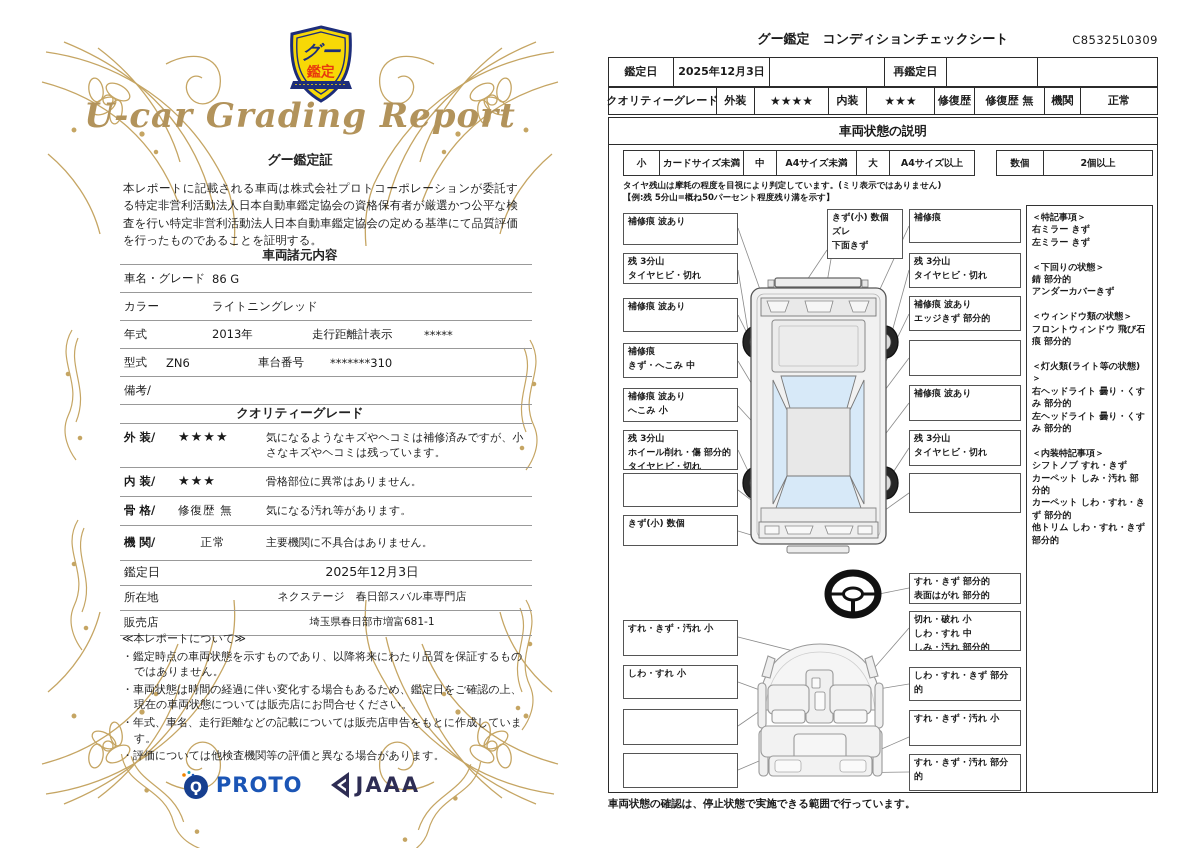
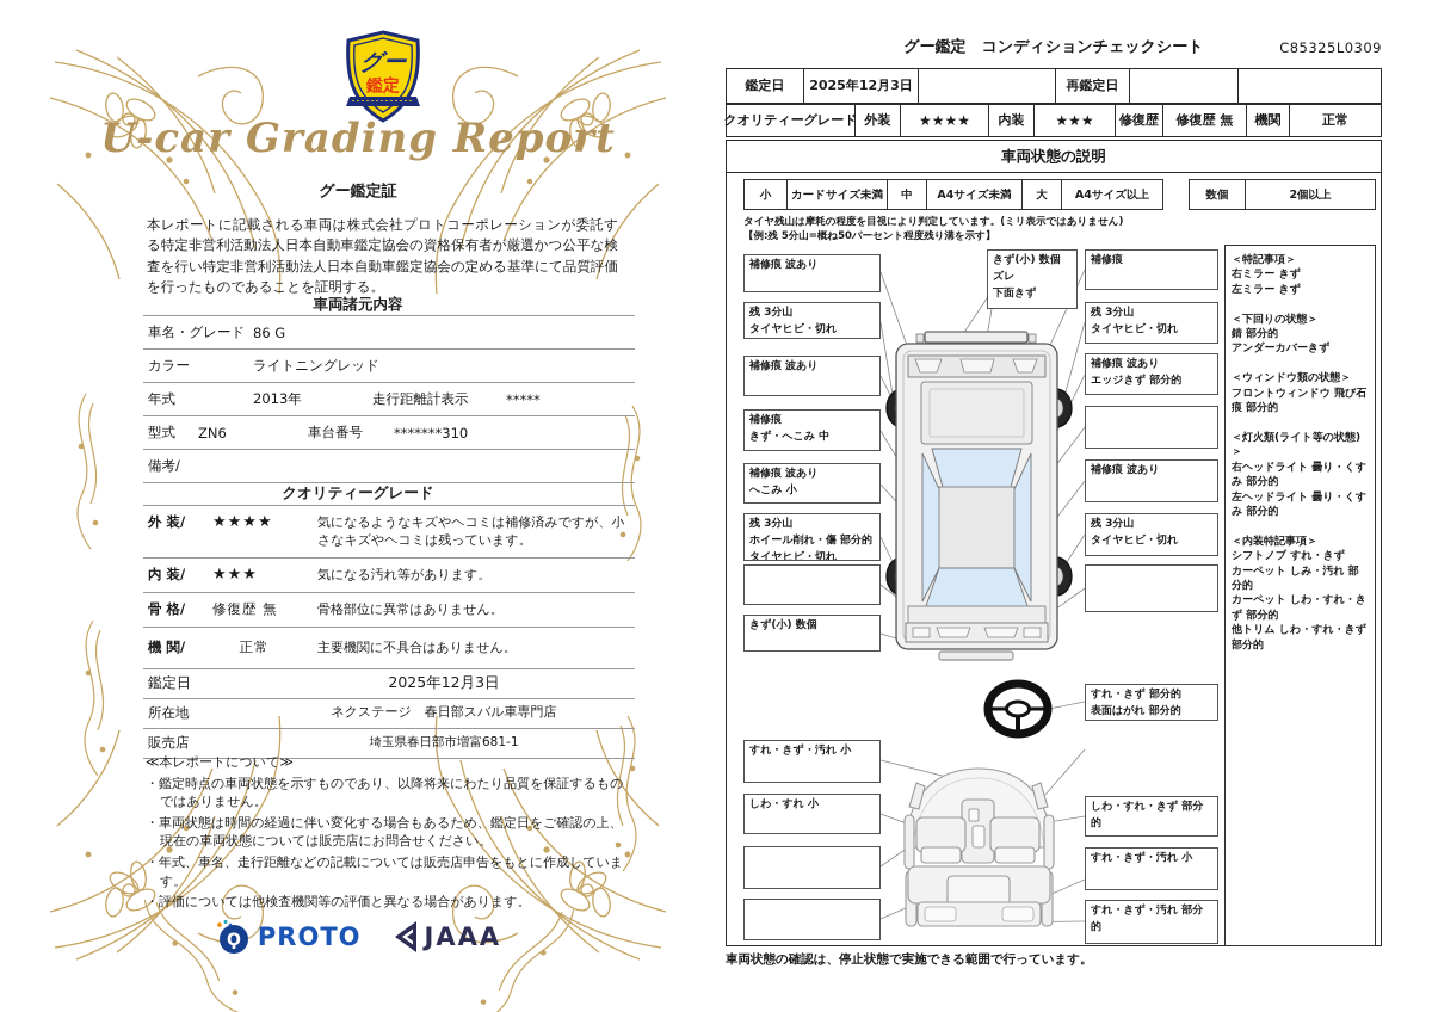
  グー
  鑑定
  U-car Grading Report
  グー鑑定証
  本レポートに記載される車両は株式会社プロトコーポレーションが委託する特定非営利活動法人日本自動車鑑定協会の資格保有者が厳選かつ公平な検査を行い特定非営利活動法人日本自動車鑑定協会の定める基準にて品質評価を行ったものであることを証明する。
  車両諸元内容
  車名・グレード
  86 G
  カラー
  ライトニングレッド
  年式
  2013年
  走行距離計表示
  *****
  型式
  ZN6
  車台番号
  *******310
  備考/
  クオリティーグレード
  外 装/
  ★★★★
  気になるようなキズやヘコミは補修済みですが、小さなキズやヘコミは残っています。
  内 装/
  ★★★
- 骨格部位に異常はありません。
+ 気になる汚れ等があります。
  骨 格/
  修復歴 無
- 気になる汚れ等があります。
+ 骨格部位に異常はありません。
  機 関/
  正常
  主要機関に不具合はありません。
  鑑定日
  2025年12月3日
  所在地
  ネクステージ 春日部スバル車専門店
  販売店
  埼玉県春日部市増富681-1
  ≪本レポートについて≫
  ・鑑定時点の車両状態を示すものであり、以降将来にわたり品質を保証するものではありません。
  ・車両状態は時間の経過に伴い変化する場合もあるため、鑑定日をご確認の上、現在の車両状態については販売店にお問合せください。
  ・年式、車名、走行距離などの記載については販売店申告をもとに作成しています。
  ・評価については他検査機関等の評価と異なる場合があります。
  Ϙ
  PROTO
  JAAA
  グー鑑定 コンディションチェックシート
  C85325L0309
  鑑定日
  2025年12月3日
  再鑑定日
  クオリティーグレード
  外装
  ★★★★
  内装
  ★★★
  修復歴
  修復歴 無
  機関
  正常
  車両状態の説明
  小
  カードサイズ未満
  中
  A4サイズ未満
  大
  A4サイズ以上
  数個
  2個以上
  タイヤ残山は摩耗の程度を目視により判定しています。(ミリ表示ではありません)
  【例:残 5分山=概ね50パーセント程度残り溝を示す】
  補修痕 波あり
  残 3分山
  タイヤヒビ・切れ
  補修痕 波あり
  補修痕
  きず・へこみ 中
  補修痕 波あり
  へこみ 小
  残 3分山
  ホイール削れ・傷 部分的
  タイヤヒビ・切れ
  きず(小) 数個
  きず(小) 数個
  ズレ
  下面きず
  補修痕
  残 3分山
  タイヤヒビ・切れ
  補修痕 波あり
  エッジきず 部分的
  補修痕 波あり
  残 3分山
  タイヤヒビ・切れ
  すれ・きず 部分的
  表面はがれ 部分的
- 切れ・破れ 小
- しわ・すれ 中
- しみ・汚れ 部分的
  しわ・すれ・きず 部分的
  すれ・きず・汚れ 小
  すれ・きず・汚れ 部分的
  すれ・きず・汚れ 小
  しわ・すれ 小
  ＜特記事項＞
  右ミラー きず
  左ミラー きず
  ＜下回りの状態＞
  錆 部分的
  アンダーカバーきず
  ＜ウィンドウ類の状態＞
  フロントウィンドウ 飛び石痕 部分的
  ＜灯火類(ライト等の状態)＞
  右ヘッドライト 曇り・くすみ 部分的
  左ヘッドライト 曇り・くすみ 部分的
  ＜内装特記事項＞
  シフトノブ すれ・きず
  カーペット しみ・汚れ 部分的
  カーペット しわ・すれ・きず 部分的
  他トリム しわ・すれ・きず 部分的
  車両状態の確認は、停止状態で実施できる範囲で行っています。
